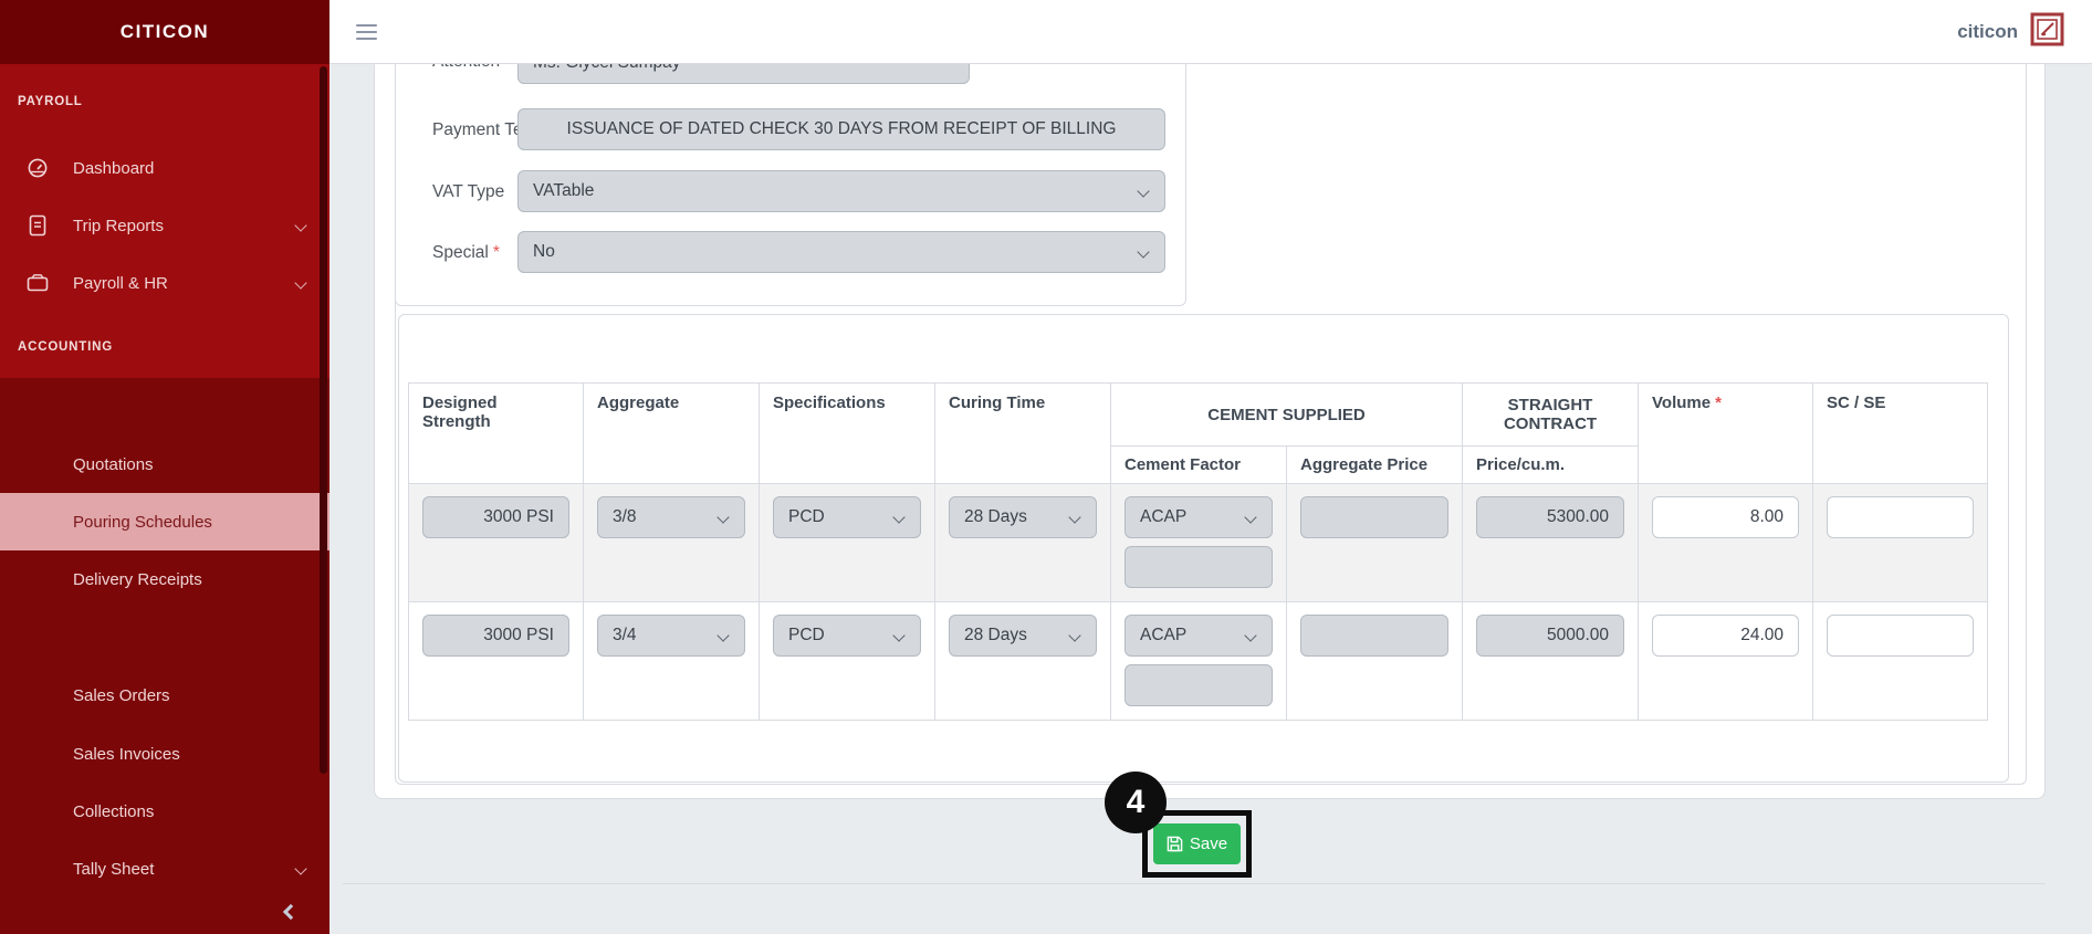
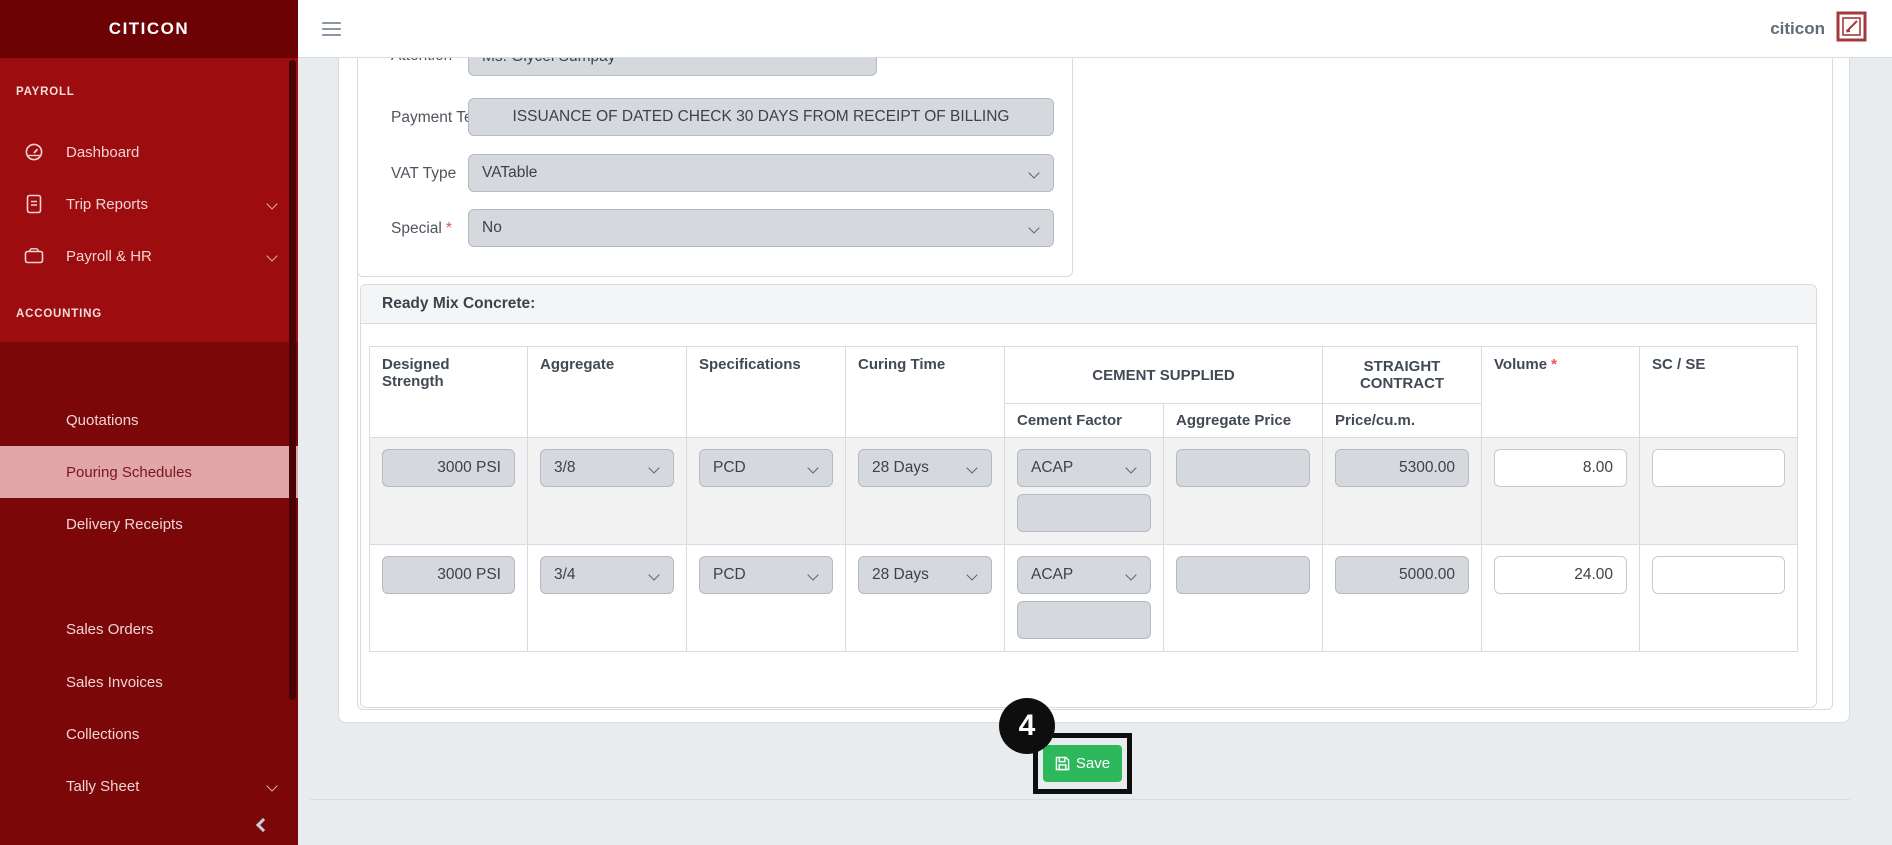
  CITICON
  PAYROLL
  Dashboard
  Trip Reports
  Payroll & HR
  ACCOUNTING
  Quotations
  Pouring Schedules
  Delivery Receipts
  Sales Orders
  Sales Invoices
  Collections
  Tally Sheet
  citicon
  ISSUANCE OF DATED CHECK 30 DAYS FROM RECEIPT OF BILLING
  VAT Type
  VATable
  Special *
  No
+ Ready Mix Concrete:
  Designed Strength	Aggregate	Specifications	Curing Time	CEMENT SUPPLIED	STRAIGHT CONTRACT	Volume *	SC / SE
  Cement Factor	Aggregate Price	Price/cu.m.
  3000 PSI	3/8	PCD	28 Days	ACAP		5300.00	8.00
  3000 PSI	3/4	PCD	28 Days	ACAP		5000.00	24.00
  Save
  4
